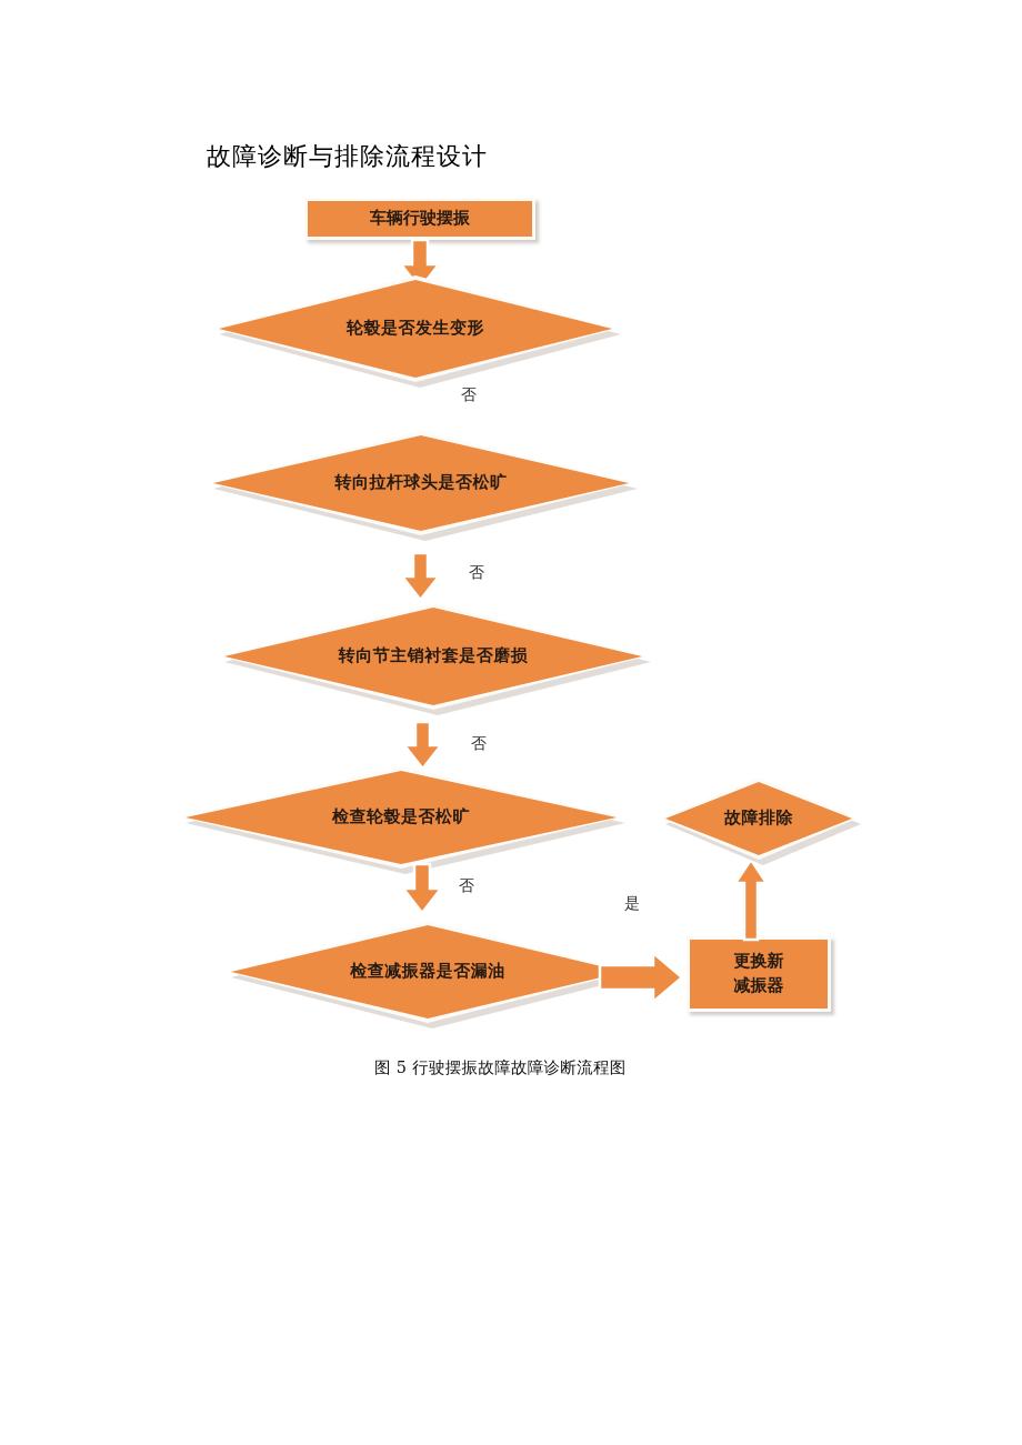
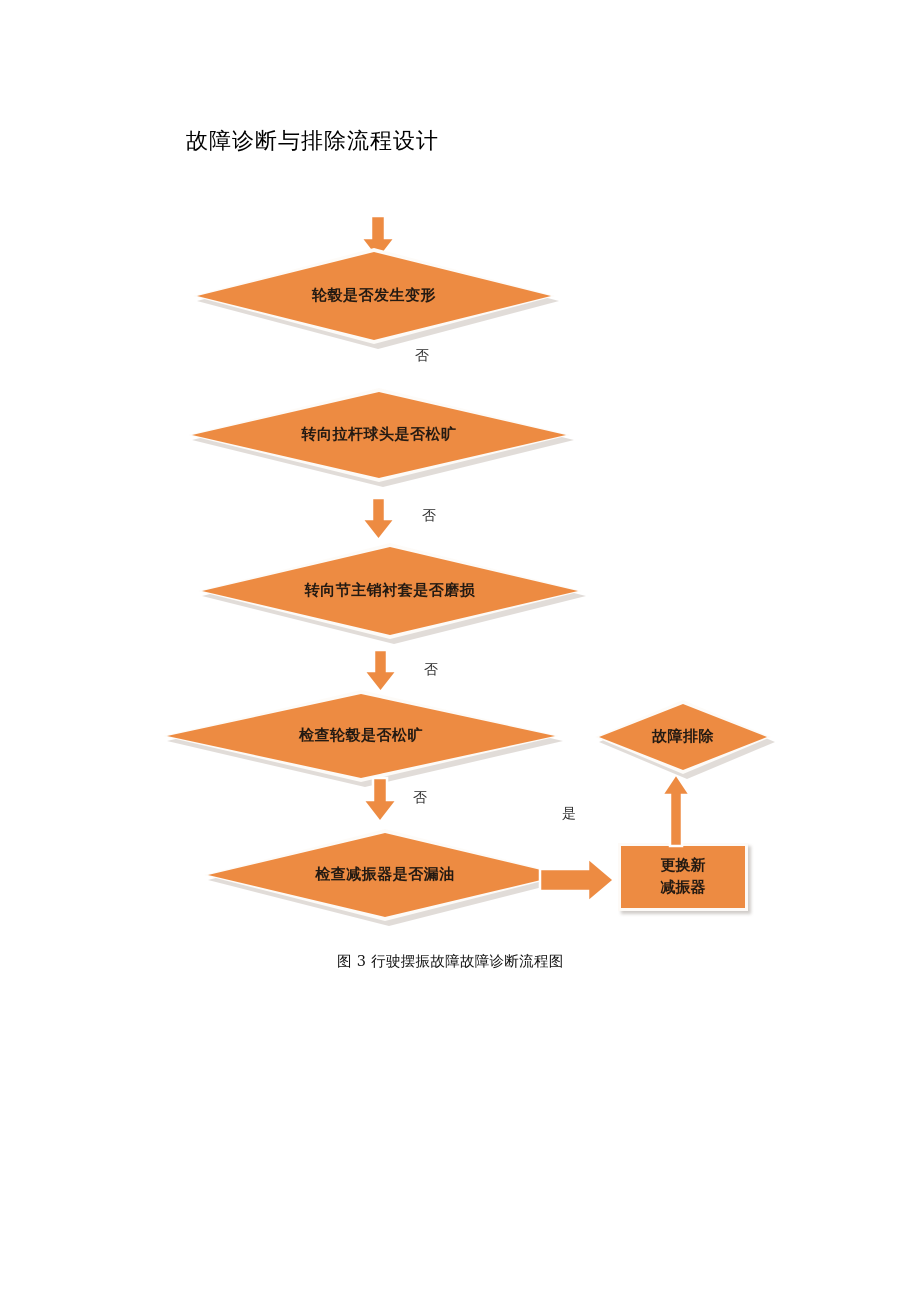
  故障诊断与排除流程设计
- 车辆行驶摆振
  轮毂是否发生变形
  否
  转向拉杆球头是否松旷
  否
  转向节主销衬套是否磨损
  否
  检查轮毂是否松旷
  否
  检查减振器是否漏油
  是
  更换新
  减振器
  故障排除
- 图 5 行驶摆振故障故障诊断流程图
+ 图 3 行驶摆振故障故障诊断流程图
